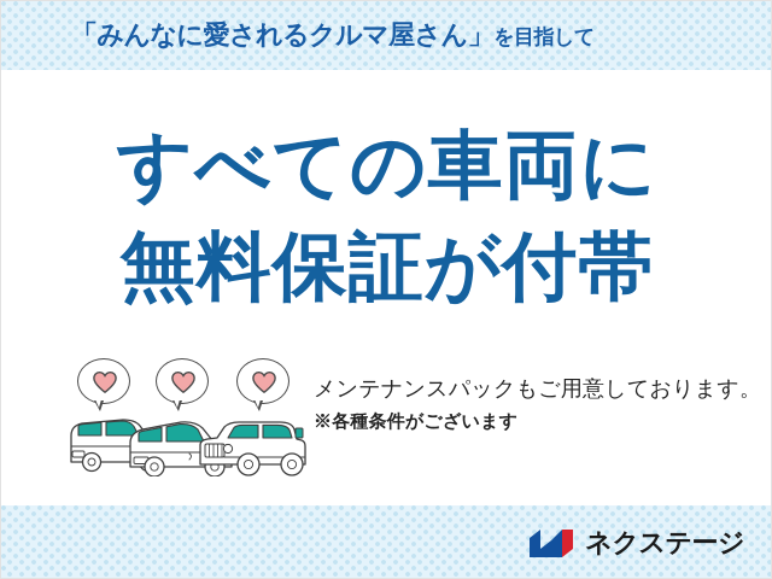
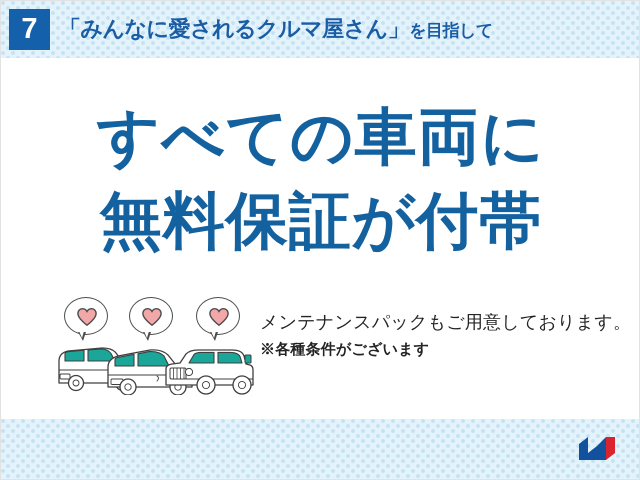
+ 7
  「みんなに愛されるクルマ屋さん」を目指して
  すべての車両に
  無料保証が付帯
  メンテナンスパックもご用意しております。
  ※各種条件がございます
- ネクステージ
